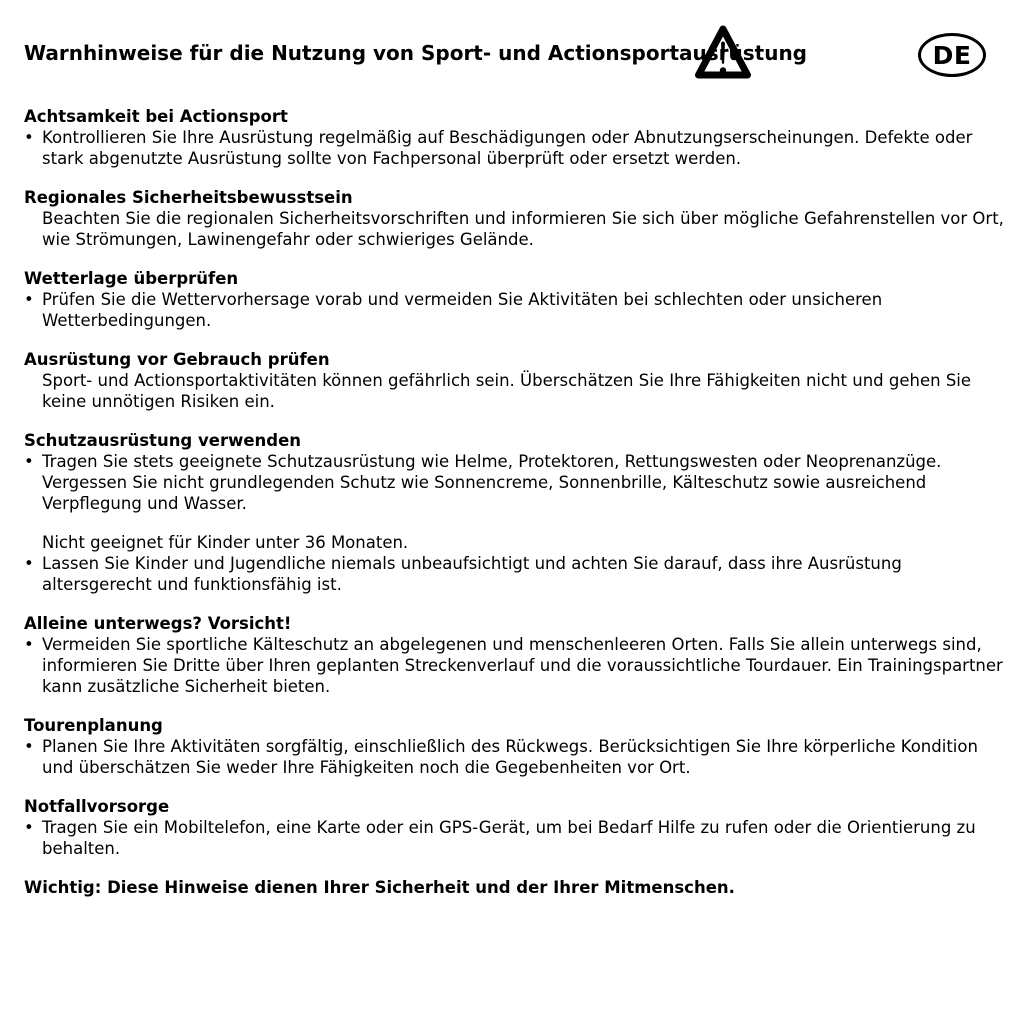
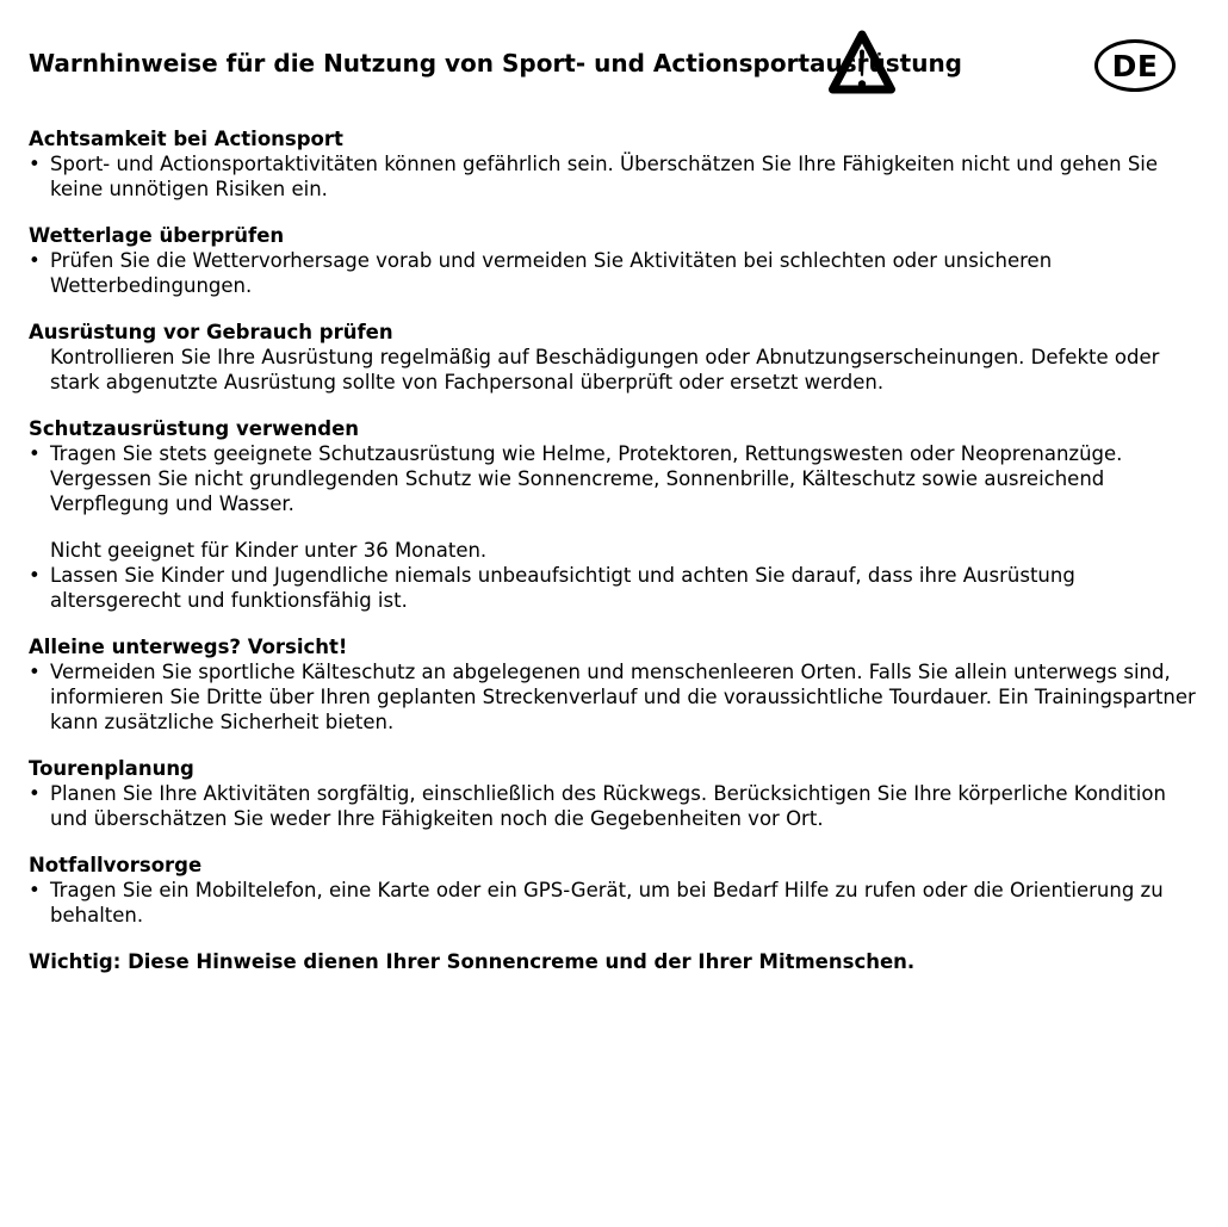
  Warnhinweise für die Nutzung von Sport- und Actionsportaustung
  DE
  Achtsamkeit bei Actionsport
  •
- Kontrollieren Sie Ihre Ausrüstung regelmäßig auf Beschädigungen oder Abnutzungserscheinungen. Defekte oder stark abgenutzte Ausrüstung sollte von Fachpersonal überprüft oder ersetzt werden.
+ Sport- und Actionsportaktivitäten können gefährlich sein. Überschätzen Sie Ihre Fähigkeiten nicht und gehen Sie keine unnötigen Risiken ein.
- Regionales Sicherheitsbewusstsein
- Beachten Sie die regionalen Sicherheitsvorschriften und informieren Sie sich über mögliche Gefahrenstellen vor Ort, wie Strömungen, Lawinengefahr oder schwieriges Gelände.
  Wetterlage überprüfen
  •
  Prüfen Sie die Wettervorhersage vorab und vermeiden Sie Aktivitäten bei schlechten oder unsicheren Wetterbedingungen.
  Ausrüstung vor Gebrauch prüfen
- Sport- und Actionsportaktivitäten können gefährlich sein. Überschätzen Sie Ihre Fähigkeiten nicht und gehen Sie keine unnötigen Risiken ein.
+ Kontrollieren Sie Ihre Ausrüstung regelmäßig auf Beschädigungen oder Abnutzungserscheinungen. Defekte oder stark abgenutzte Ausrüstung sollte von Fachpersonal überprüft oder ersetzt werden.
  Schutzausrüstung verwenden
  •
  Tragen Sie stets geeignete Schutzausrüstung wie Helme, Protektoren, Rettungswesten oder Neoprenanzüge. Vergessen Sie nicht grundlegenden Schutz wie Sonnencreme, Sonnenbrille, Kälteschutz sowie ausreichend Verpflegung und Wasser.
  Nicht geeignet für Kinder unter 36 Monaten.
  •
  Lassen Sie Kinder und Jugendliche niemals unbeaufsichtigt und achten Sie darauf, dass ihre Ausrüstung altersgerecht und funktionsfähig ist.
  Alleine unterwegs? Vorsicht!
  •
  Vermeiden Sie sportliche Kälteschutz an abgelegenen und menschenleeren Orten. Falls Sie allein unterwegs sind, informieren Sie Dritte über Ihren geplanten Streckenverlauf und die voraussichtliche Tourdauer. Ein Trainingspartner kann zusätzliche Sicherheit bieten.
  Tourenplanung
  •
  Planen Sie Ihre Aktivitäten sorgfältig, einschließlich des Rückwegs. Berücksichtigen Sie Ihre körperliche Kondition und überschätzen Sie weder Ihre Fähigkeiten noch die Gegebenheiten vor Ort.
  Notfallvorsorge
  •
  Tragen Sie ein Mobiltelefon, eine Karte oder ein GPS-Gerät, um bei Bedarf Hilfe zu rufen oder die Orientierung zu behalten.
- Wichtig: Diese Hinweise dienen Ihrer Sicherheit und der Ihrer Mitmenschen.
+ Wichtig: Diese Hinweise dienen Ihrer Sonnencreme und der Ihrer Mitmenschen.
